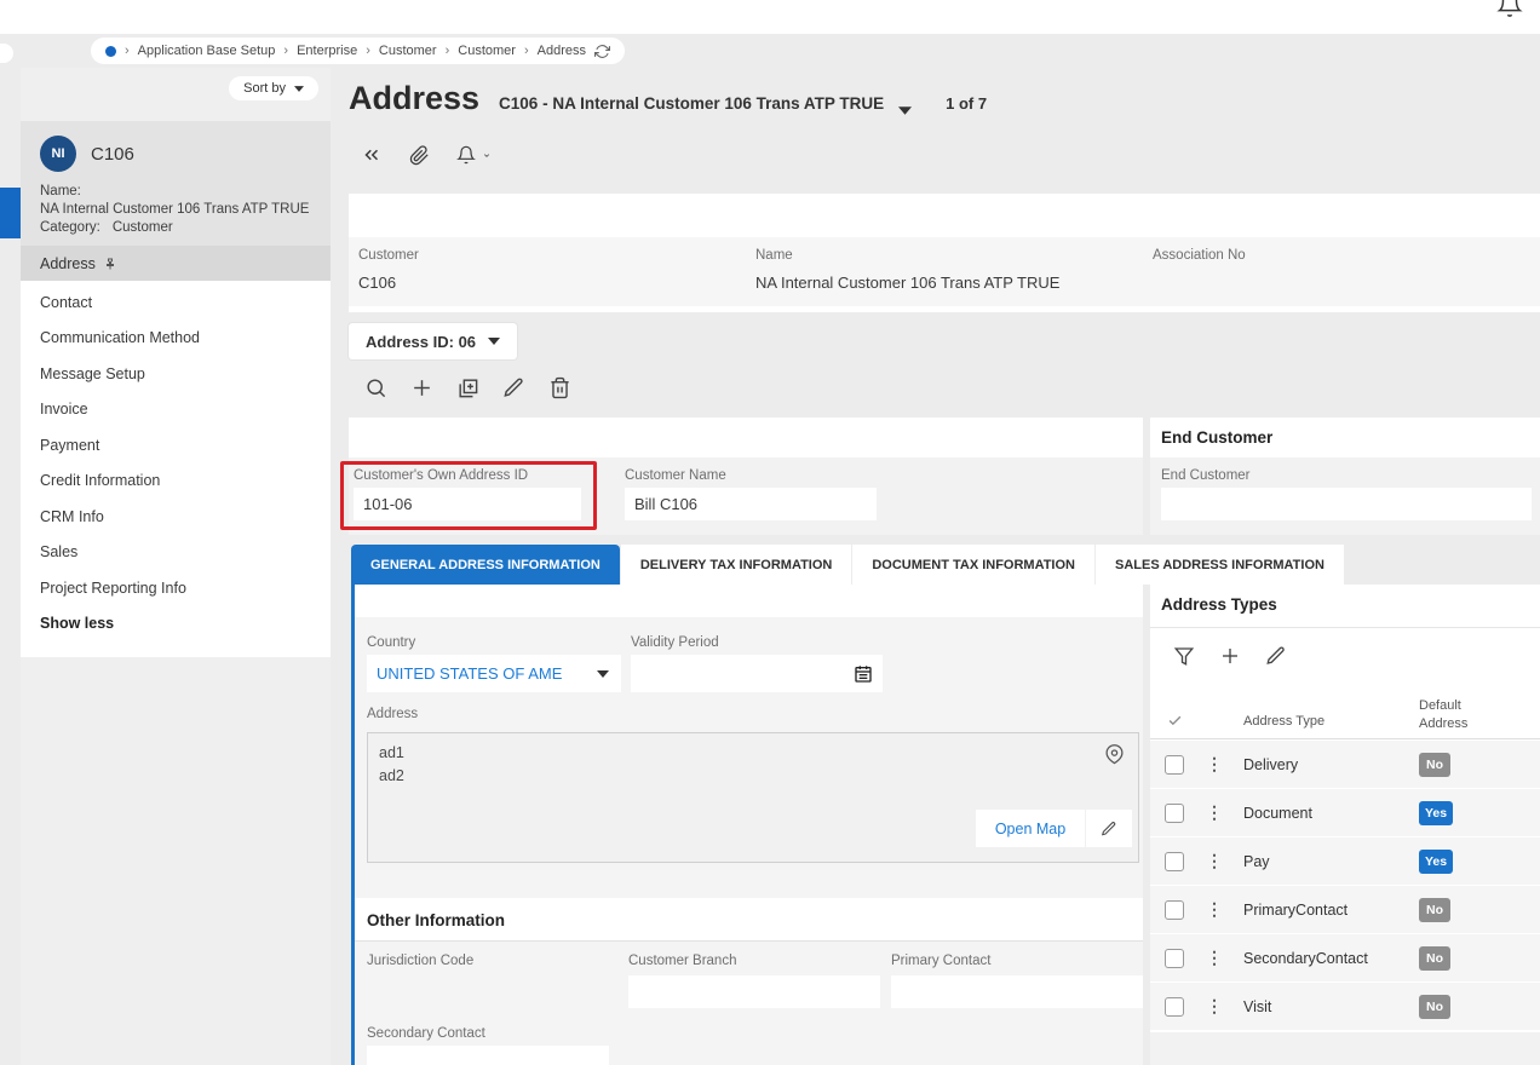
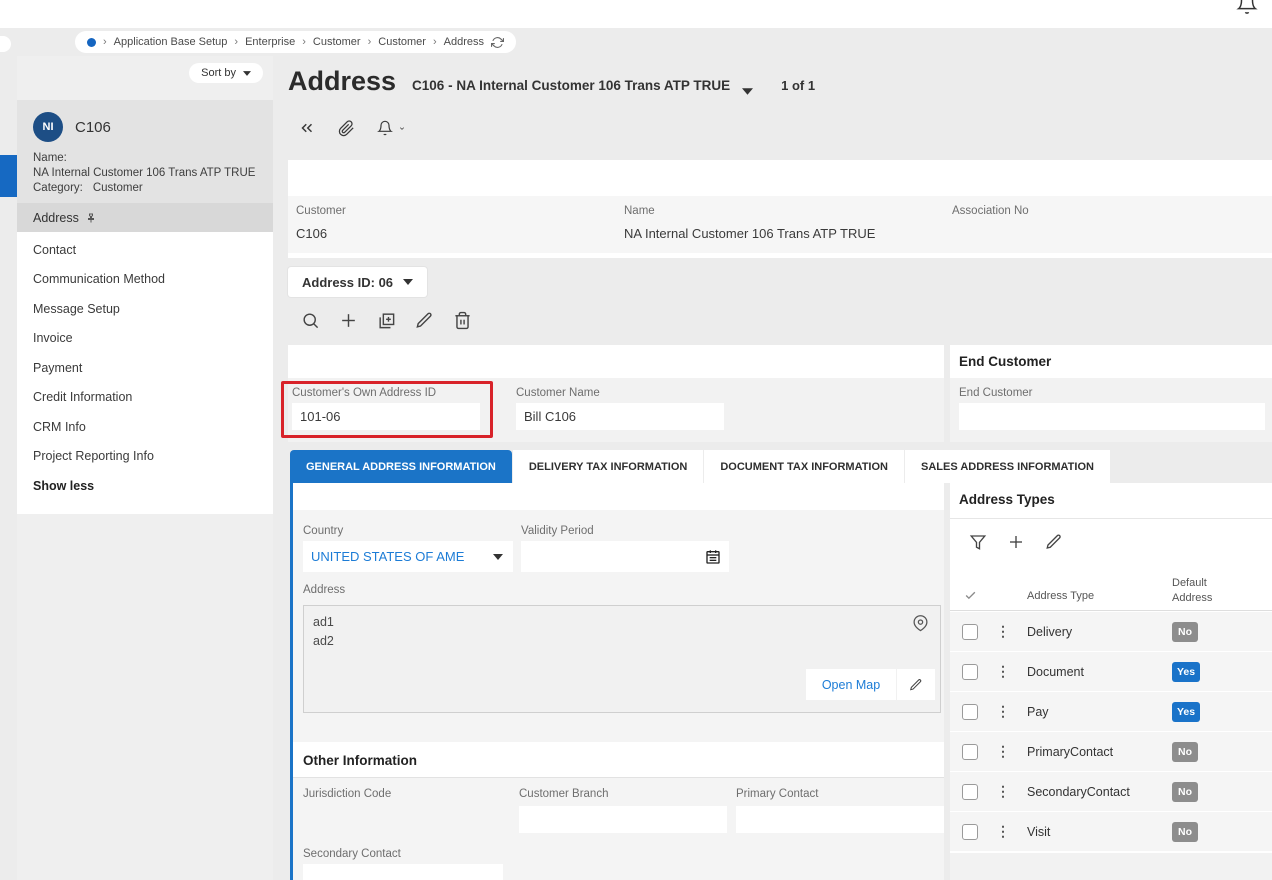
  ›
  Application Base Setup
  ›
  Enterprise
  ›
  Customer
  ›
  Customer
  ›
  Address
  Sort by
  NI
  C106
  Name:
  NA Internal Customer 106 Trans ATP TRUE
  Category: Customer
  Address
  Contact
  Communication Method
  Message Setup
  Invoice
  Payment
  Credit Information
  CRM Info
- Sales
  Project Reporting Info
  Show less
  Address
  C106 - NA Internal Customer 106 Trans ATP TRUE
- 1 of 7
+ 1 of 1
  Customer
  C106
  Name
  NA Internal Customer 106 Trans ATP TRUE
  Association No
  Address ID: 06
  Customer's Own Address ID
  101-06
  Customer Name
  Bill C106
  End Customer
  End Customer
  GENERAL ADDRESS INFORMATION
  DELIVERY TAX INFORMATION
  DOCUMENT TAX INFORMATION
  SALES ADDRESS INFORMATION
  Country
  UNITED STATES OF AME
  Validity Period
  Address
  ad1
  ad2
  Open Map
  Other Information
  Jurisdiction Code
  Customer Branch
  Primary Contact
  Secondary Contact
  Address Types
  Address Type
  Default
  Address
  ⋮
  Delivery
  No
  ⋮
  Document
  Yes
  ⋮
  Pay
  Yes
  ⋮
  PrimaryContact
  No
  ⋮
  SecondaryContact
  No
  ⋮
  Visit
  No
